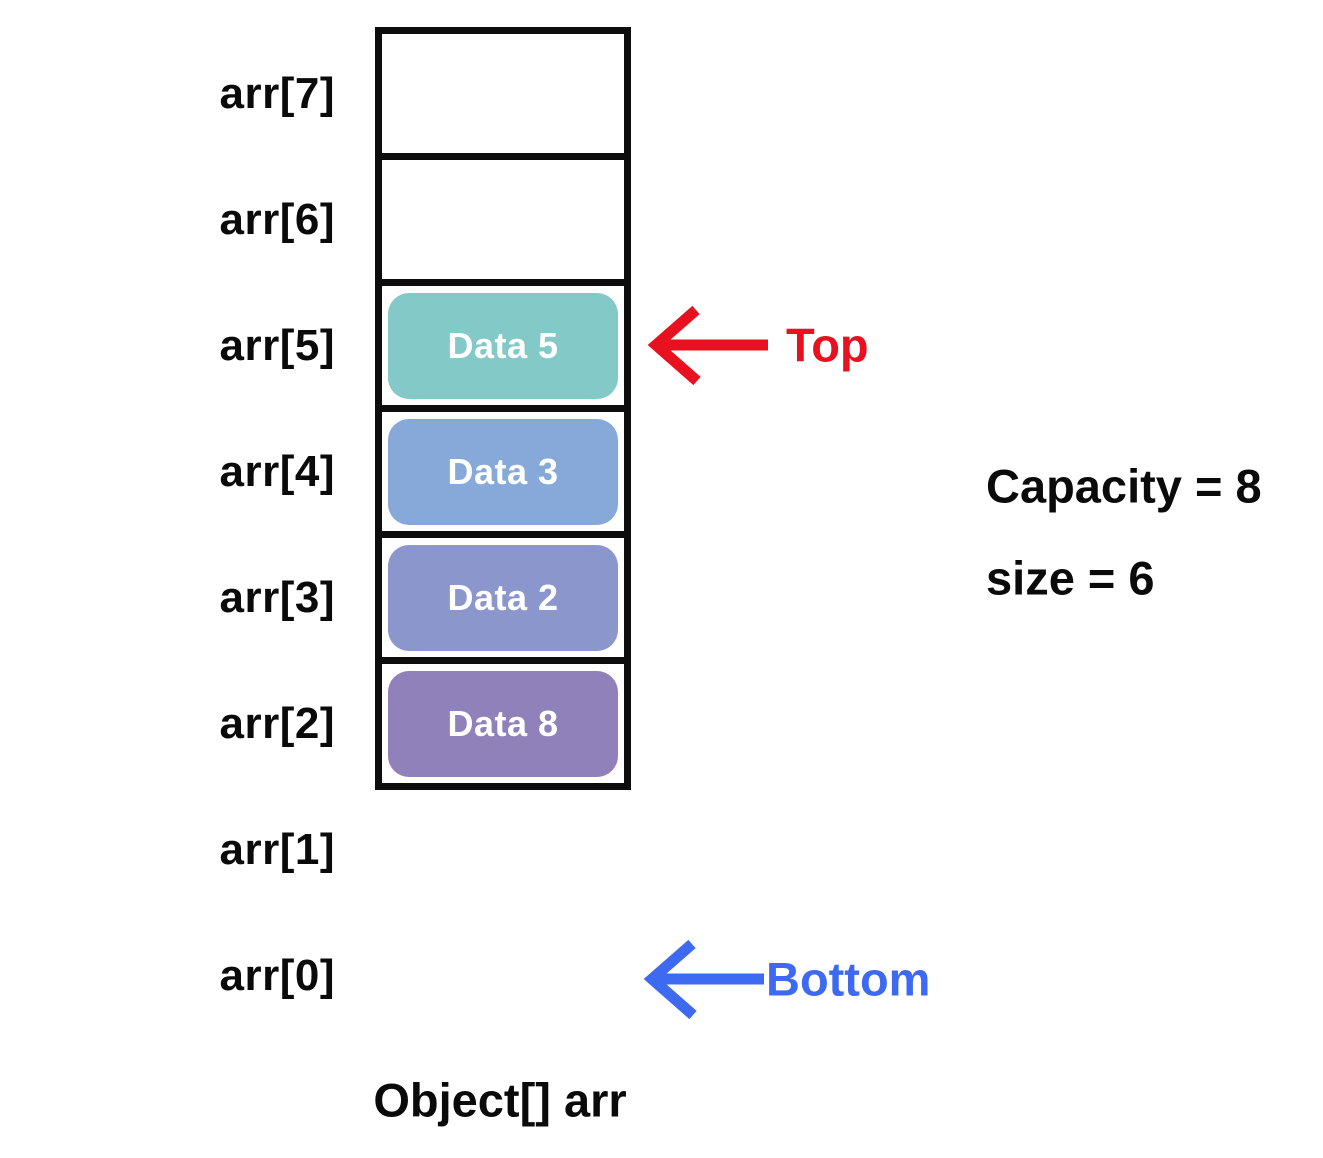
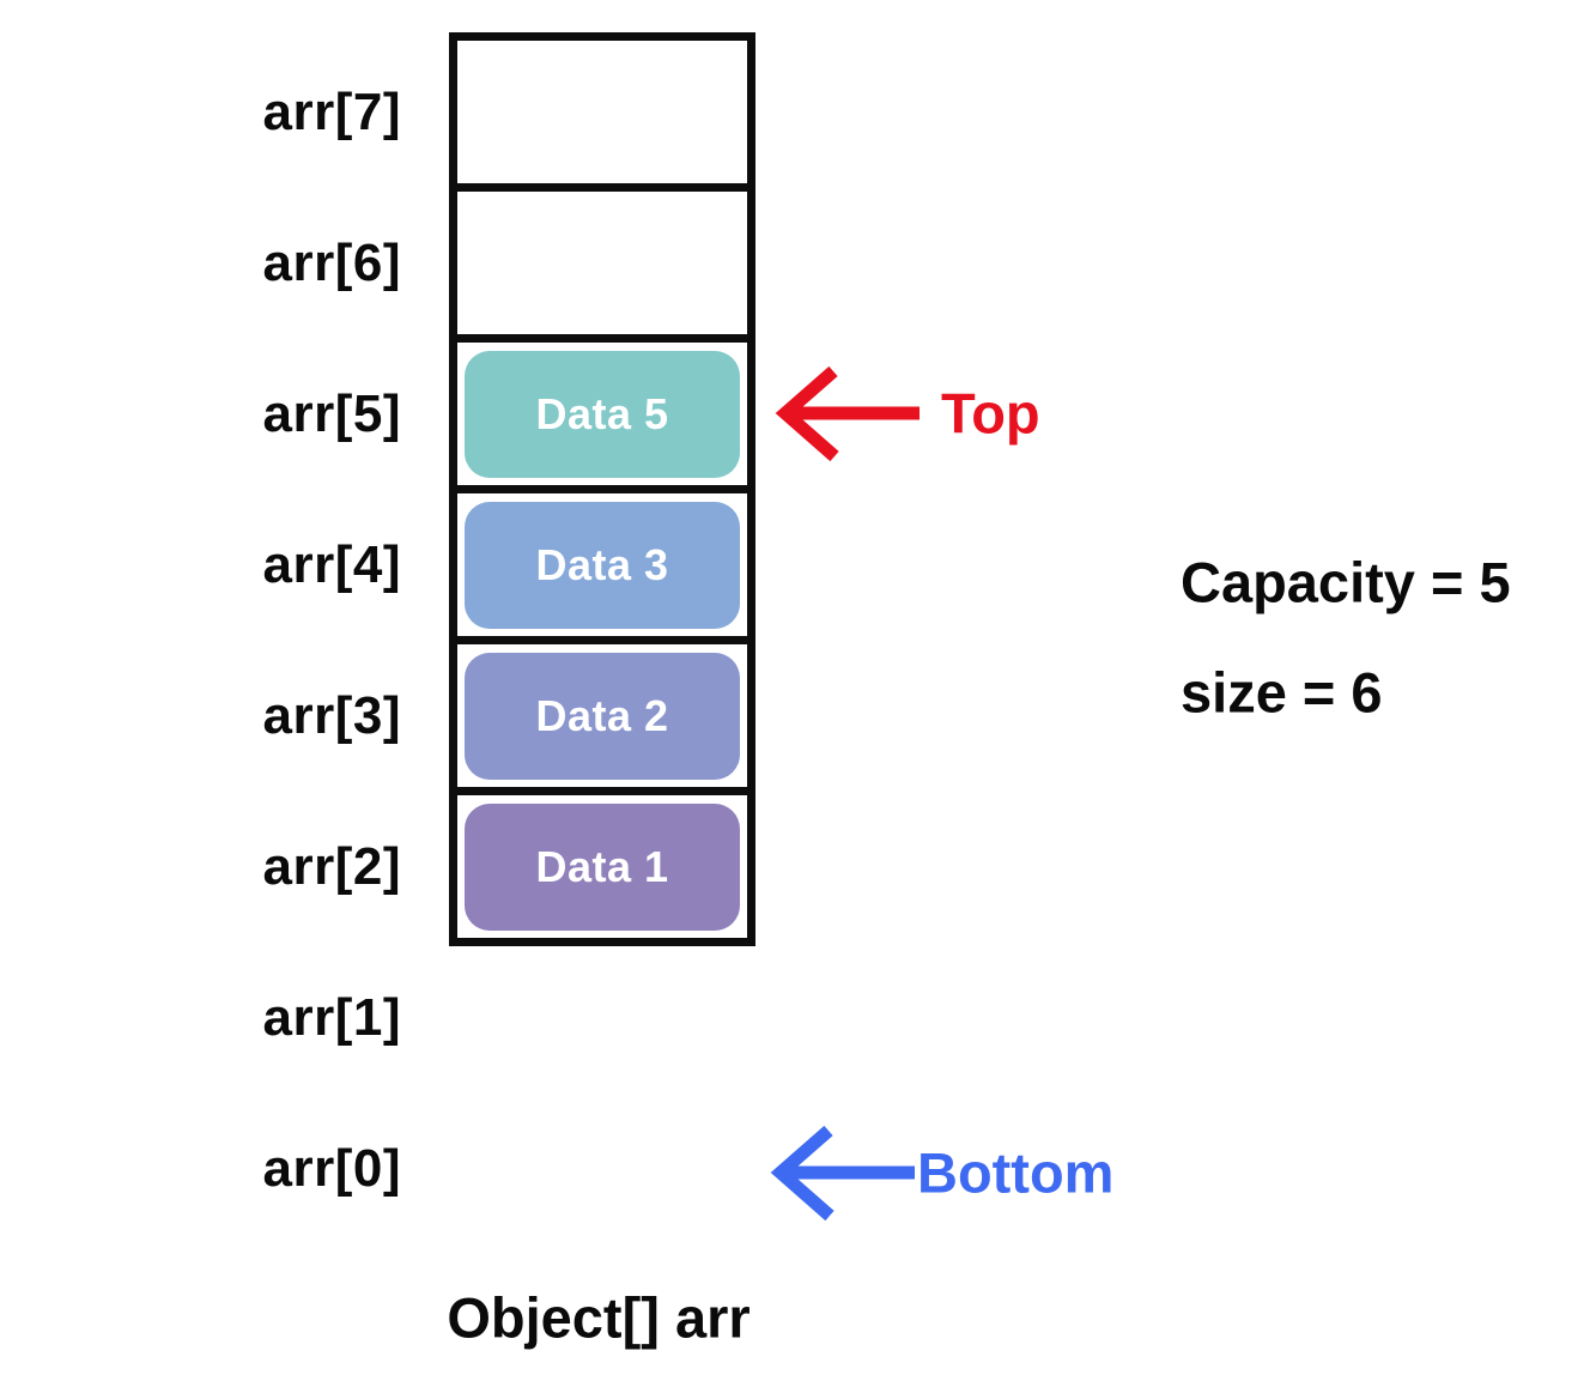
  arr[7]
  arr[6]
  arr[5]
  arr[4]
  arr[3]
  arr[2]
  arr[1]
  arr[0]
  Data 5
  Data 3
  Data 2
- Data 8
+ Data 1
  Top
  Bottom
- Capacity = 8
+ Capacity = 5
  size = 6
  Object[] arr
